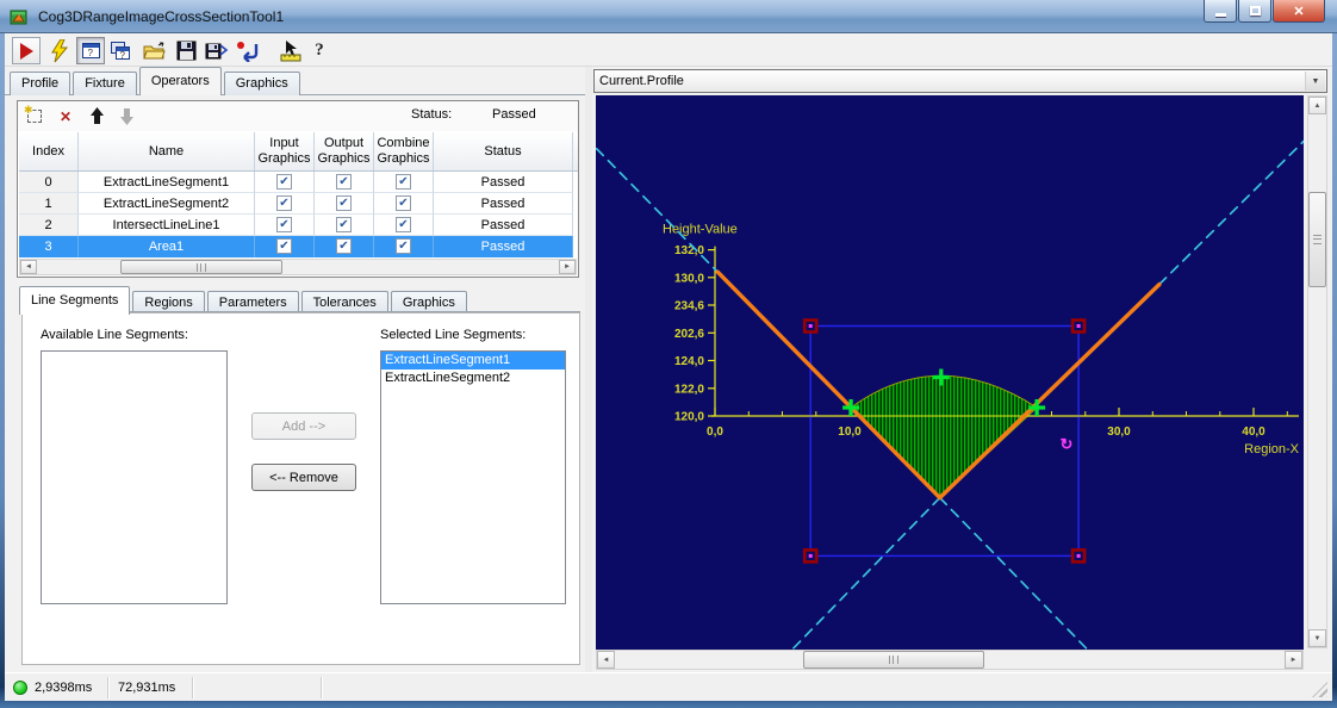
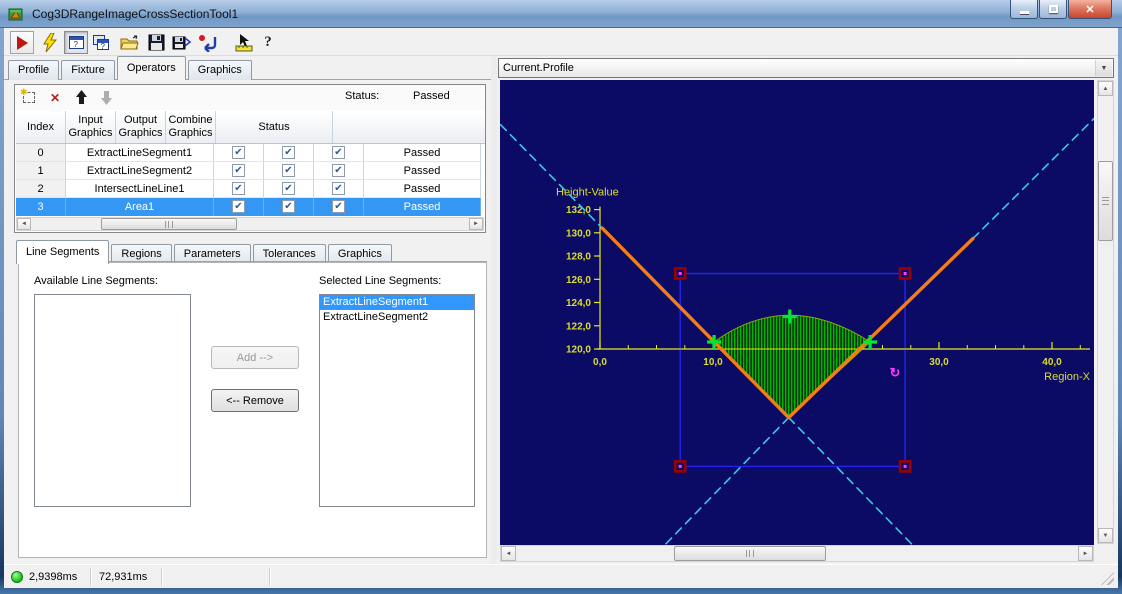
  Cog3DRangeImageCrossSectionTool1
  ✕
  ?
  ?
  ?
  Profile
  Fixture
  Operators
  Graphics
  ✱
  ✕
  Status:
  Passed
  Index
- Name
  Input Graphics
  Output Graphics
  Combine Graphics
  Status
  0
  ExtractLineSegment1
  ✔
  ✔
  ✔
  Passed
  1
  ExtractLineSegment2
  ✔
  ✔
  ✔
  Passed
  2
  IntersectLineLine1
  ✔
  ✔
  ✔
  Passed
  3
  Area1
  ✔
  ✔
  ✔
  Passed
  Line Segments
  Regions
  Parameters
  Tolerances
  Graphics
  Available Line Segments:
  Add -->
  <-- Remove
  Selected Line Segments:
  ExtractLineSegment1
  ExtractLineSegment2
  Current.Profile
  0,0
  10,0
  30,0
  40,0
  120,0
  122,0
  124,0
- 202,6
+ 126,0
- 234,6
+ 128,0
  130,0
  1320
  Height-Value
  Region-X
  ↻
  2,9398ms
  72,931ms
